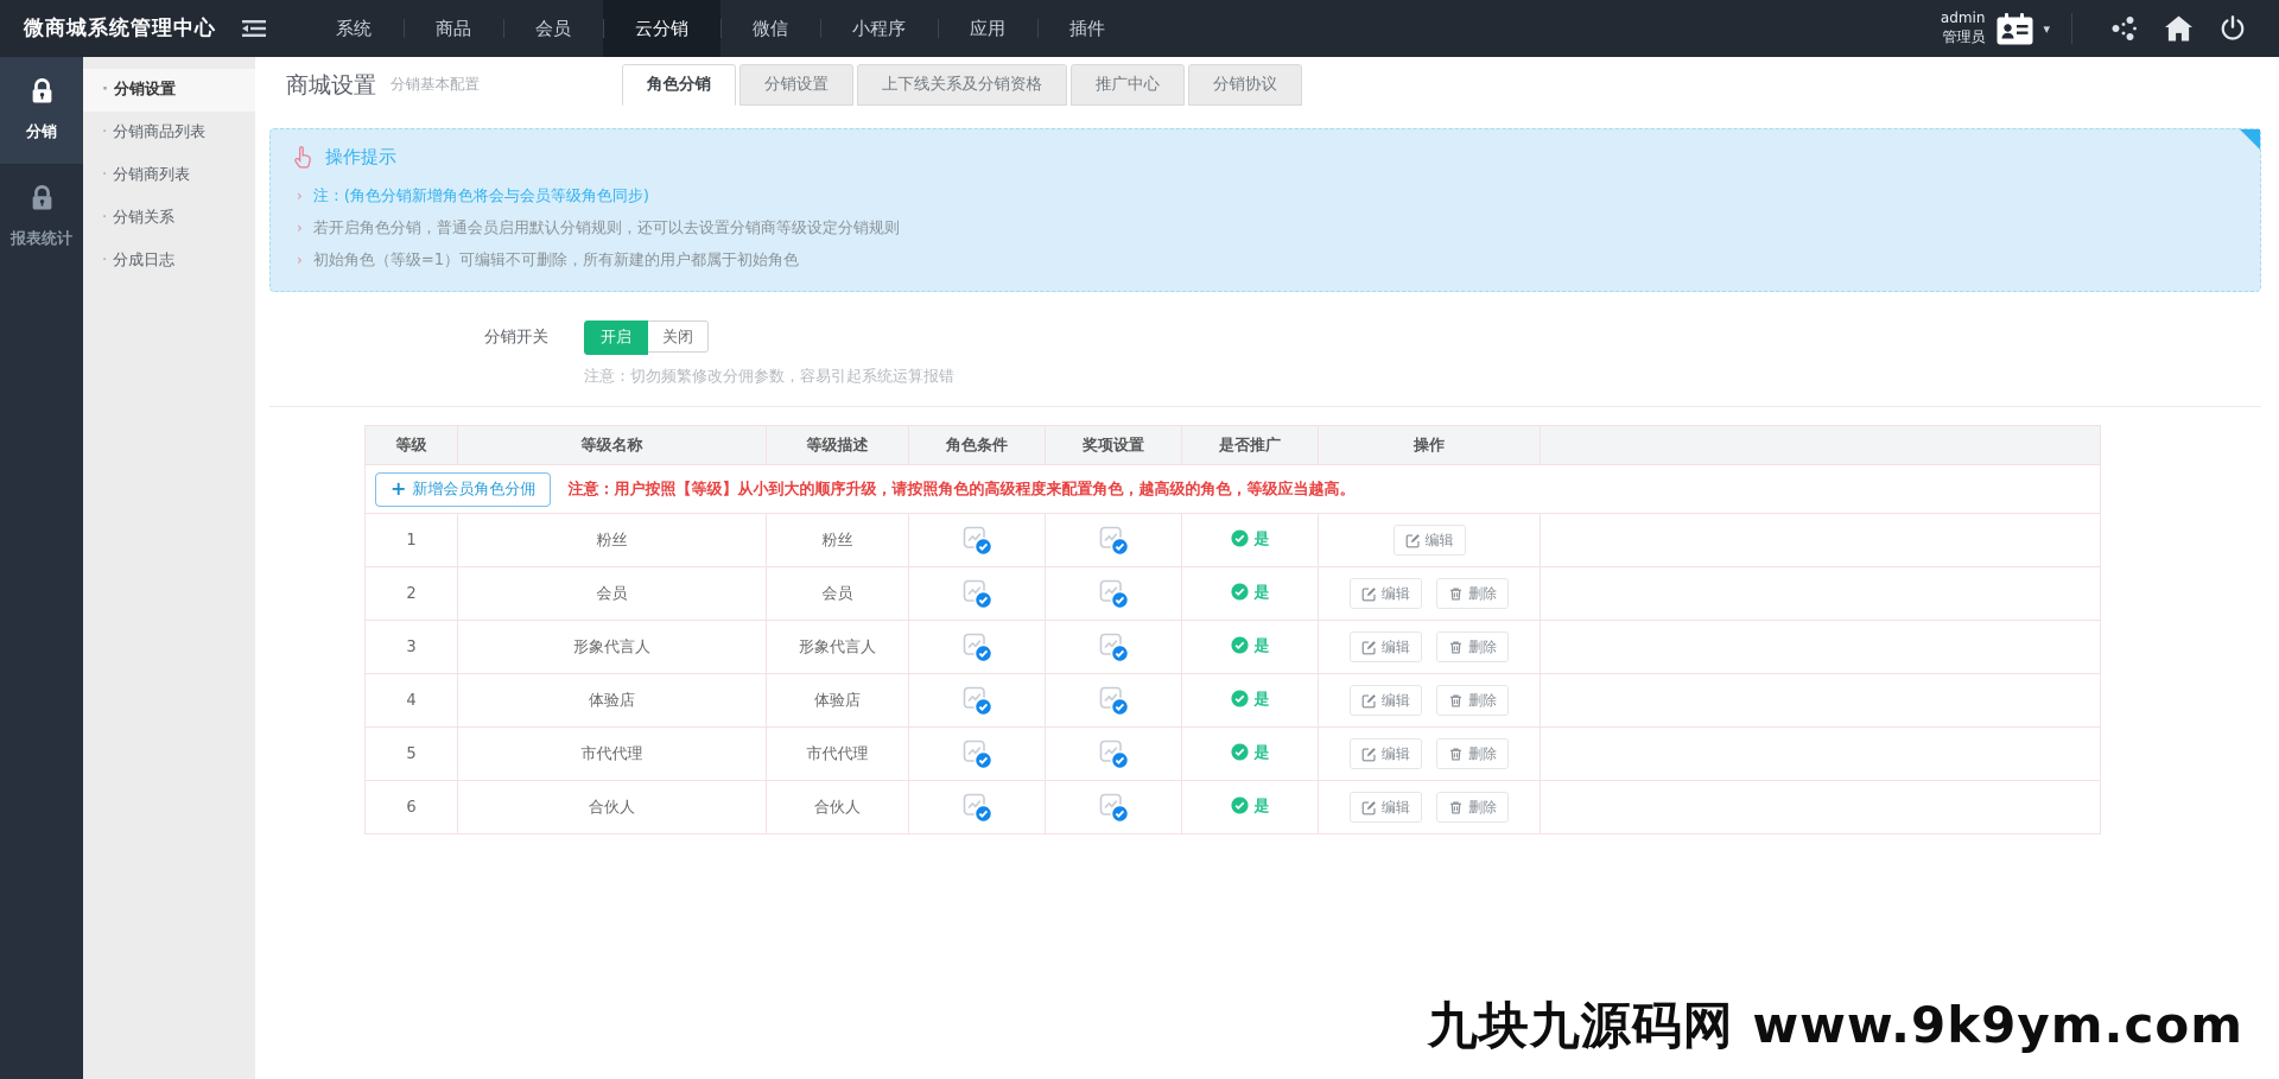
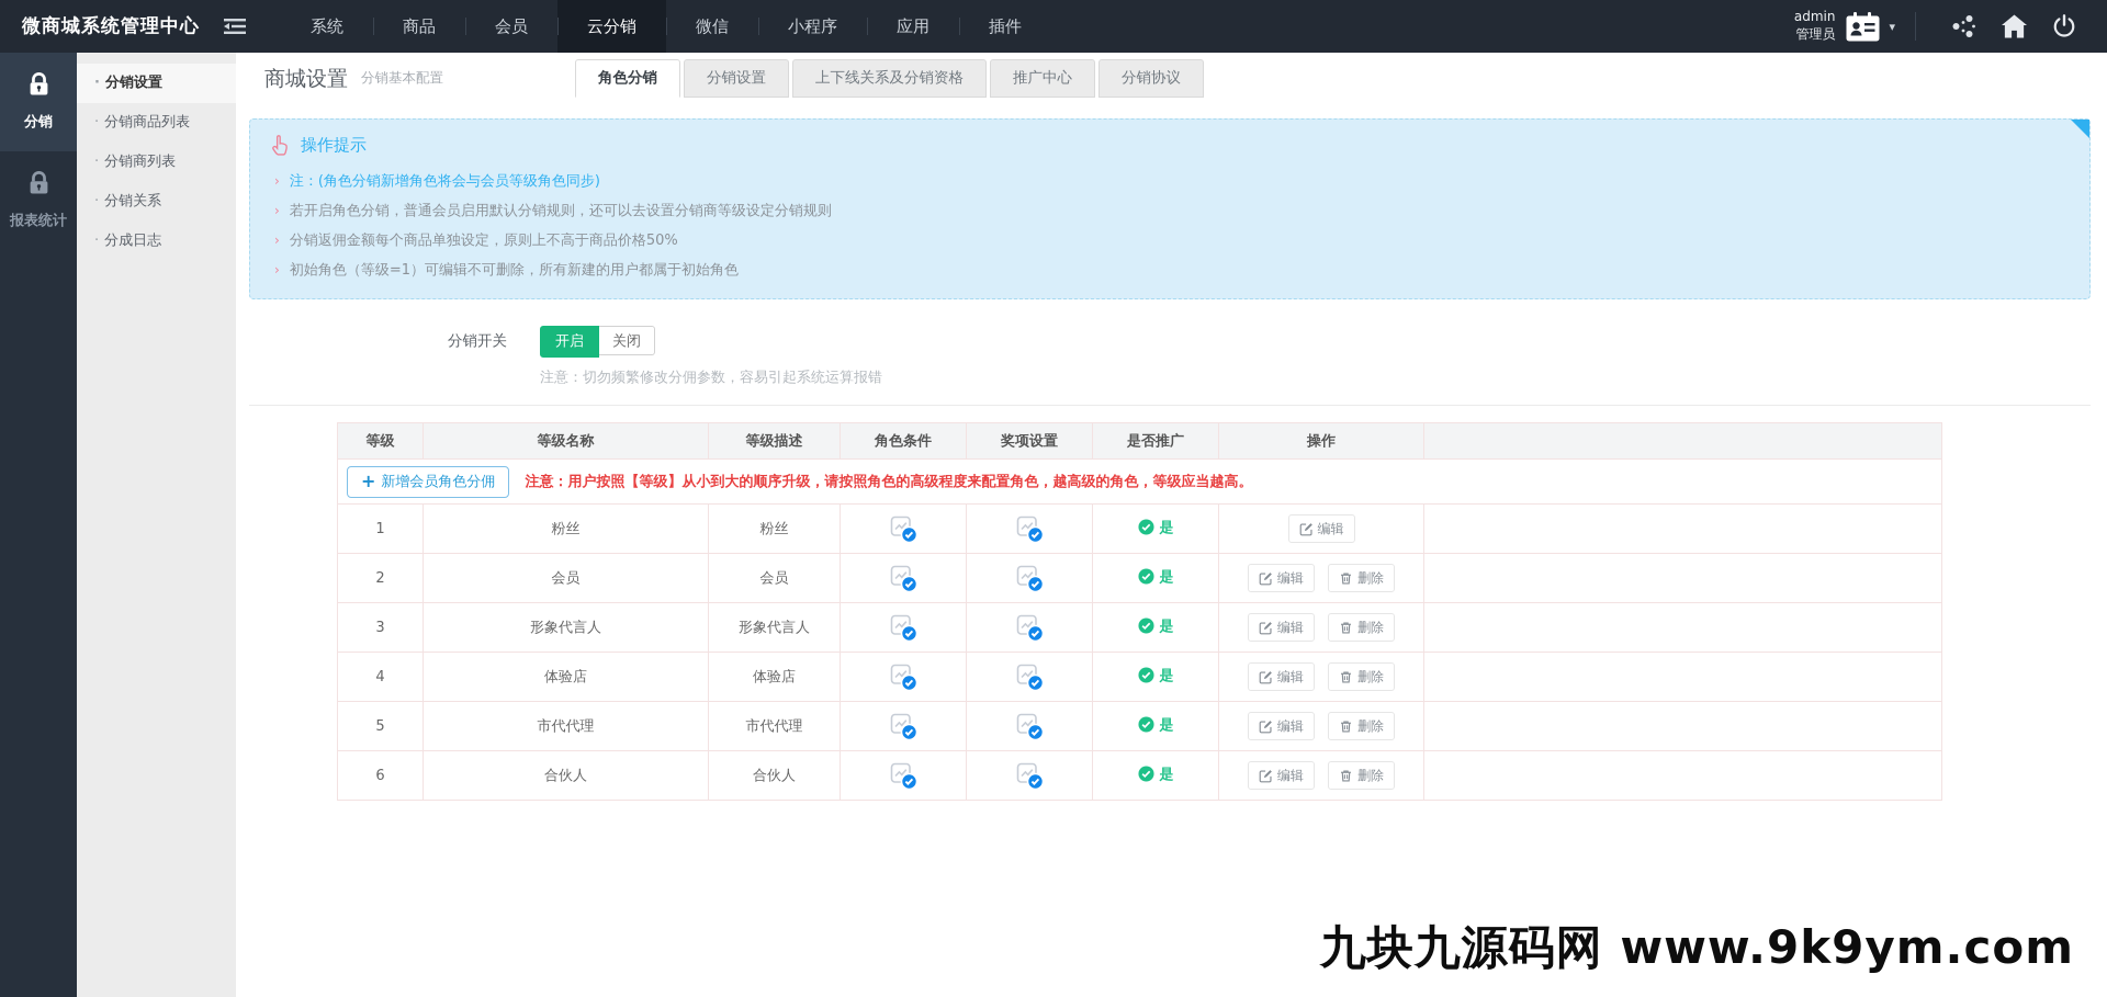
  微商城系统管理中心
  系统
  商品
  会员
  云分销
  微信
  小程序
  应用
  插件
  admin
  管理员
  ▾
  分销
  报表统计
  · 分销设置
  · 分销商品列表
  · 分销商列表
  · 分销关系
  · 分成日志
  商城设置
  分销基本配置
  角色分销
  分销设置
  上下线关系及分销资格
  推广中心
  分销协议
  操作提示
  注：(角色分销新增角色将会与会员等级角色同步)
  若开启角色分销，普通会员启用默认分销规则，还可以去设置分销商等级设定分销规则
+ 分销返佣金额每个商品单独设定，原则上不高于商品价格50%
  初始角色（等级=1）可编辑不可删除，所有新建的用户都属于初始角色
  分销开关
  开启
  关闭
  注意：切勿频繁修改分佣参数，容易引起系统运算报错
  等级	等级名称	等级描述	角色条件	奖项设置	是否推广	操作
  + 新增会员角色分佣 注意：用户按照【等级】从小到大的顺序升级，请按照角色的高级程度来配置角色，越高级的角色，等级应当越高。
  1	粉丝	粉丝			是	编辑
  2	会员	会员			是	编辑 删除
  3	形象代言人	形象代言人			是	编辑 删除
  4	体验店	体验店			是	编辑 删除
  5	市代代理	市代代理			是	编辑 删除
  6	合伙人	合伙人			是	编辑 删除
  九块九源码网 www.9k9ym.com
